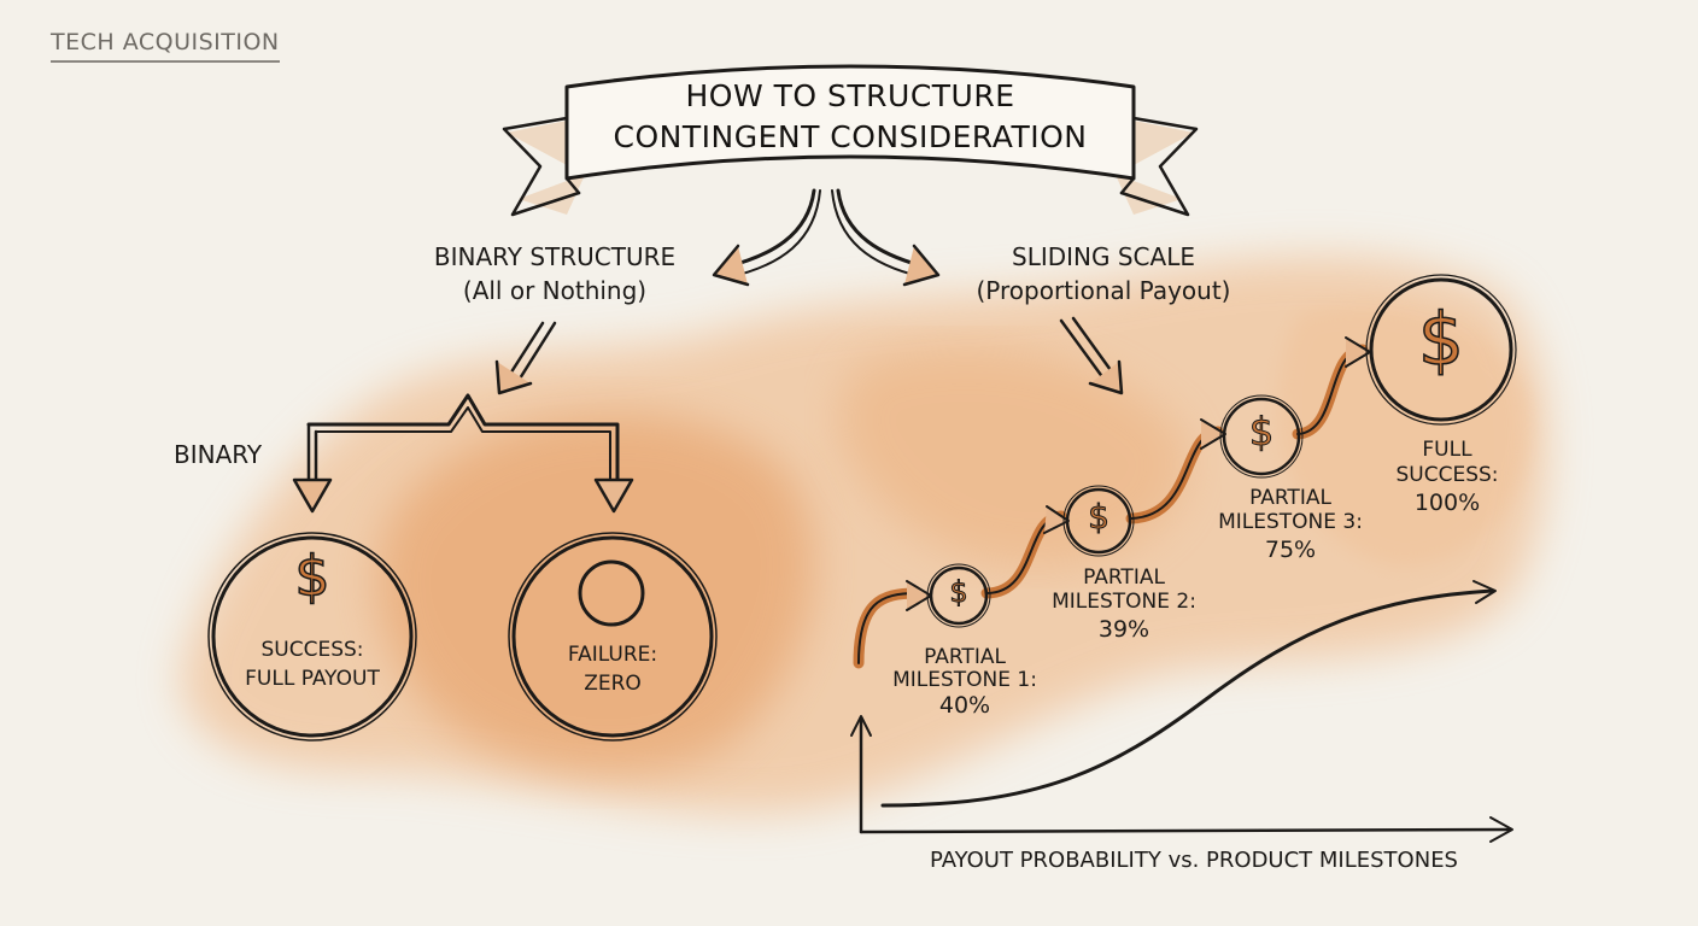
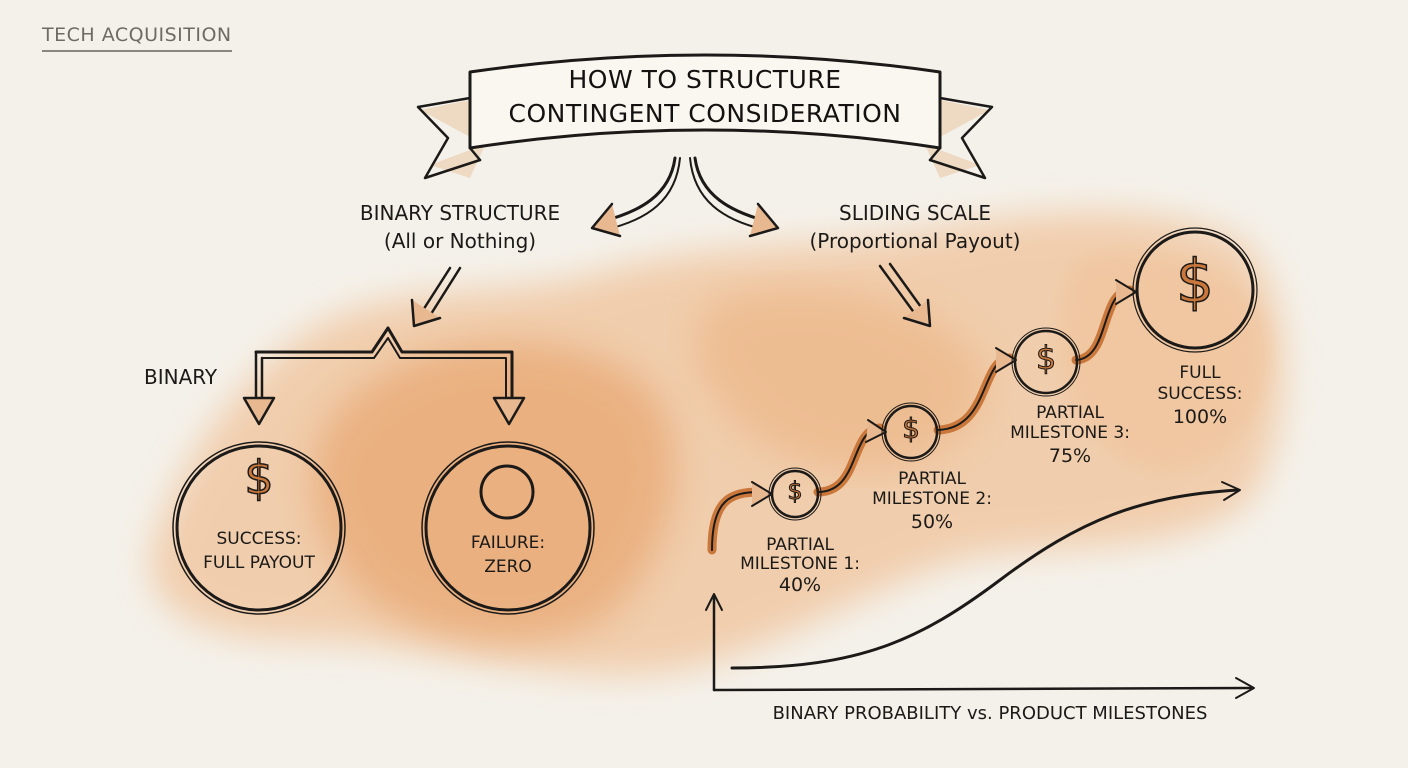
  TECH ACQUISITION
  HOW TO STRUCTURE
  CONTINGENT CONSIDERATION
  BINARY STRUCTURE
  (All or Nothing)
  SLIDING SCALE
  (Proportional Payout)
  BINARY
  $
  SUCCESS:
  FULL PAYOUT
  FAILURE:
  ZERO
  $
  $
  $
  $
  PARTIAL
  MILESTONE 1:
  40%
  PARTIAL
  MILESTONE 2:
- 39%
+ 50%
  PARTIAL
  MILESTONE 3:
  75%
  FULL
  SUCCESS:
  100%
- PAYOUT PROBABILITY vs. PRODUCT MILESTONES
+ BINARY PROBABILITY vs. PRODUCT MILESTONES
